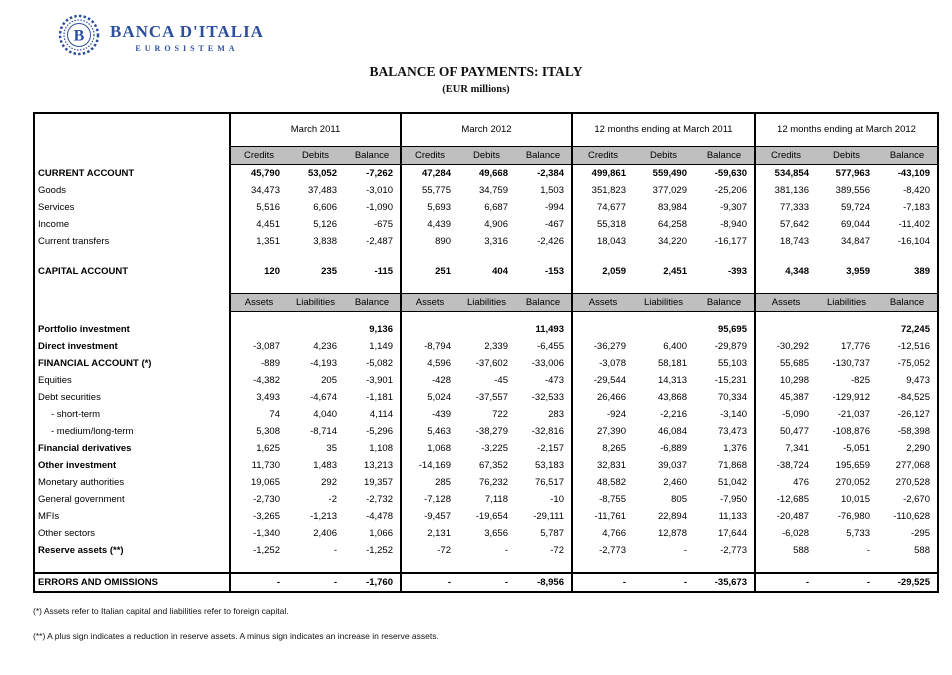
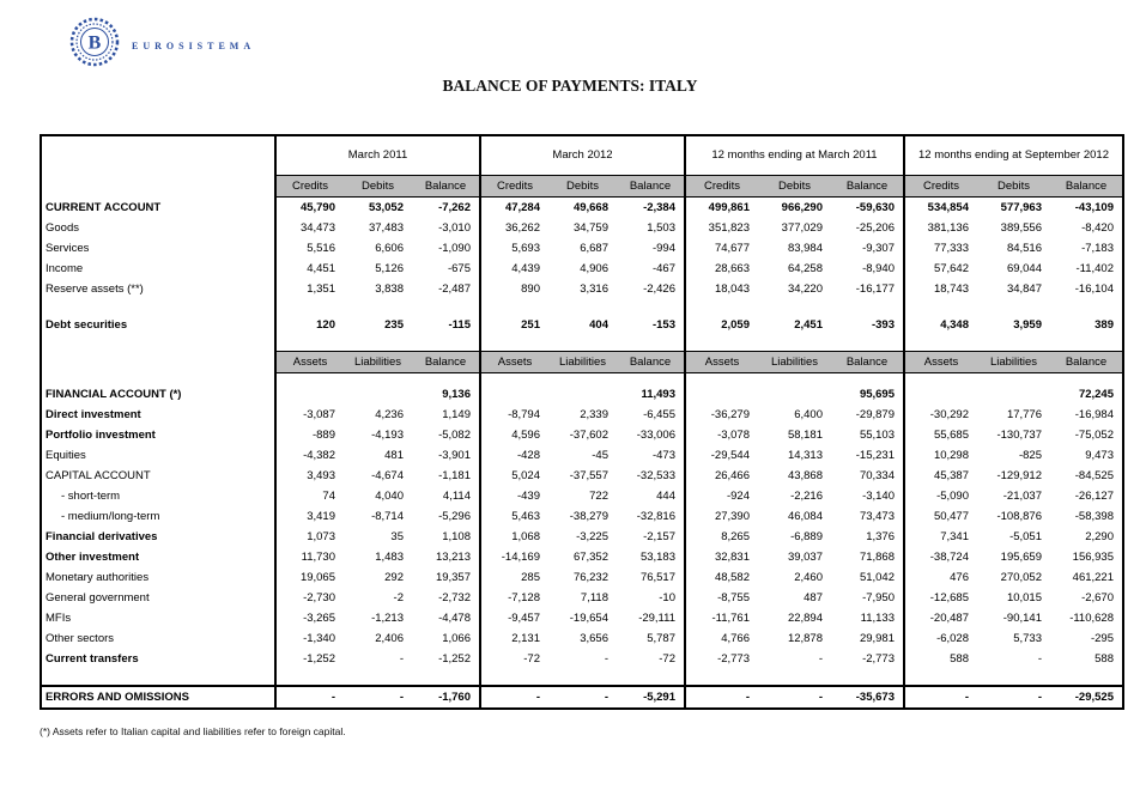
  B
- BANCA D'ITALIA
  EUROSISTEMA
  BALANCE OF PAYMENTS: ITALY
- (EUR millions)
- 	March 2011	March 2012	12 months ending at March 2011	12 months ending at March 2012
+ 	March 2011	March 2012	12 months ending at March 2011	12 months ending at September 2012
  Credits	Debits	Balance	Credits	Debits	Balance	Credits	Debits	Balance	Credits	Debits	Balance
- CURRENT ACCOUNT	45,790	53,052	-7,262	47,284	49,668	-2,384	499,861	559,490	-59,630	534,854	577,963	-43,109
+ CURRENT ACCOUNT	45,790	53,052	-7,262	47,284	49,668	-2,384	499,861	966,290	-59,630	534,854	577,963	-43,109
- Goods	34,473	37,483	-3,010	55,775	34,759	1,503	351,823	377,029	-25,206	381,136	389,556	-8,420
+ Goods	34,473	37,483	-3,010	36,262	34,759	1,503	351,823	377,029	-25,206	381,136	389,556	-8,420
- Services	5,516	6,606	-1,090	5,693	6,687	-994	74,677	83,984	-9,307	77,333	59,724	-7,183
+ Services	5,516	6,606	-1,090	5,693	6,687	-994	74,677	83,984	-9,307	77,333	84,516	-7,183
- Income	4,451	5,126	-675	4,439	4,906	-467	55,318	64,258	-8,940	57,642	69,044	-11,402
+ Income	4,451	5,126	-675	4,439	4,906	-467	28,663	64,258	-8,940	57,642	69,044	-11,402
- Current transfers	1,351	3,838	-2,487	890	3,316	-2,426	18,043	34,220	-16,177	18,743	34,847	-16,104
+ Reserve assets (**)	1,351	3,838	-2,487	890	3,316	-2,426	18,043	34,220	-16,177	18,743	34,847	-16,104
- CAPITAL ACCOUNT	120	235	-115	251	404	-153	2,059	2,451	-393	4,348	3,959	389
+ Debt securities	120	235	-115	251	404	-153	2,059	2,451	-393	4,348	3,959	389
  	Assets	Liabilities	Balance	Assets	Liabilities	Balance	Assets	Liabilities	Balance	Assets	Liabilities	Balance
- Portfolio investment			9,136			11,493			95,695			72,245
+ FINANCIAL ACCOUNT (*)			9,136			11,493			95,695			72,245
- Direct investment	-3,087	4,236	1,149	-8,794	2,339	-6,455	-36,279	6,400	-29,879	-30,292	17,776	-12,516
+ Direct investment	-3,087	4,236	1,149	-8,794	2,339	-6,455	-36,279	6,400	-29,879	-30,292	17,776	-16,984
- FINANCIAL ACCOUNT (*)	-889	-4,193	-5,082	4,596	-37,602	-33,006	-3,078	58,181	55,103	55,685	-130,737	-75,052
+ Portfolio investment	-889	-4,193	-5,082	4,596	-37,602	-33,006	-3,078	58,181	55,103	55,685	-130,737	-75,052
- Equities	-4,382	205	-3,901	-428	-45	-473	-29,544	14,313	-15,231	10,298	-825	9,473
+ Equities	-4,382	481	-3,901	-428	-45	-473	-29,544	14,313	-15,231	10,298	-825	9,473
- Debt securities	3,493	-4,674	-1,181	5,024	-37,557	-32,533	26,466	43,868	70,334	45,387	-129,912	-84,525
+ CAPITAL ACCOUNT	3,493	-4,674	-1,181	5,024	-37,557	-32,533	26,466	43,868	70,334	45,387	-129,912	-84,525
- - short-term	74	4,040	4,114	-439	722	283	-924	-2,216	-3,140	-5,090	-21,037	-26,127
+ - short-term	74	4,040	4,114	-439	722	444	-924	-2,216	-3,140	-5,090	-21,037	-26,127
- - medium/long-term	5,308	-8,714	-5,296	5,463	-38,279	-32,816	27,390	46,084	73,473	50,477	-108,876	-58,398
+ - medium/long-term	3,419	-8,714	-5,296	5,463	-38,279	-32,816	27,390	46,084	73,473	50,477	-108,876	-58,398
- Financial derivatives	1,625	35	1,108	1,068	-3,225	-2,157	8,265	-6,889	1,376	7,341	-5,051	2,290
+ Financial derivatives	1,073	35	1,108	1,068	-3,225	-2,157	8,265	-6,889	1,376	7,341	-5,051	2,290
- Other investment	11,730	1,483	13,213	-14,169	67,352	53,183	32,831	39,037	71,868	-38,724	195,659	277,068
+ Other investment	11,730	1,483	13,213	-14,169	67,352	53,183	32,831	39,037	71,868	-38,724	195,659	156,935
- Monetary authorities	19,065	292	19,357	285	76,232	76,517	48,582	2,460	51,042	476	270,052	270,528
+ Monetary authorities	19,065	292	19,357	285	76,232	76,517	48,582	2,460	51,042	476	270,052	461,221
- General government	-2,730	-2	-2,732	-7,128	7,118	-10	-8,755	805	-7,950	-12,685	10,015	-2,670
+ General government	-2,730	-2	-2,732	-7,128	7,118	-10	-8,755	487	-7,950	-12,685	10,015	-2,670
- MFIs	-3,265	-1,213	-4,478	-9,457	-19,654	-29,111	-11,761	22,894	11,133	-20,487	-76,980	-110,628
+ MFIs	-3,265	-1,213	-4,478	-9,457	-19,654	-29,111	-11,761	22,894	11,133	-20,487	-90,141	-110,628
- Other sectors	-1,340	2,406	1,066	2,131	3,656	5,787	4,766	12,878	17,644	-6,028	5,733	-295
+ Other sectors	-1,340	2,406	1,066	2,131	3,656	5,787	4,766	12,878	29,981	-6,028	5,733	-295
- Reserve assets (**)	-1,252	-	-1,252	-72	-	-72	-2,773	-	-2,773	588	-	588
+ Current transfers	-1,252	-	-1,252	-72	-	-72	-2,773	-	-2,773	588	-	588
- ERRORS AND OMISSIONS	-	-	-1,760	-	-	-8,956	-	-	-35,673	-	-	-29,525
+ ERRORS AND OMISSIONS	-	-	-1,760	-	-	-5,291	-	-	-35,673	-	-	-29,525
  (*) Assets refer to Italian capital and liabilities refer to foreign capital.
- (**) A plus sign indicates a reduction in reserve assets. A minus sign indicates an increase in reserve assets.
